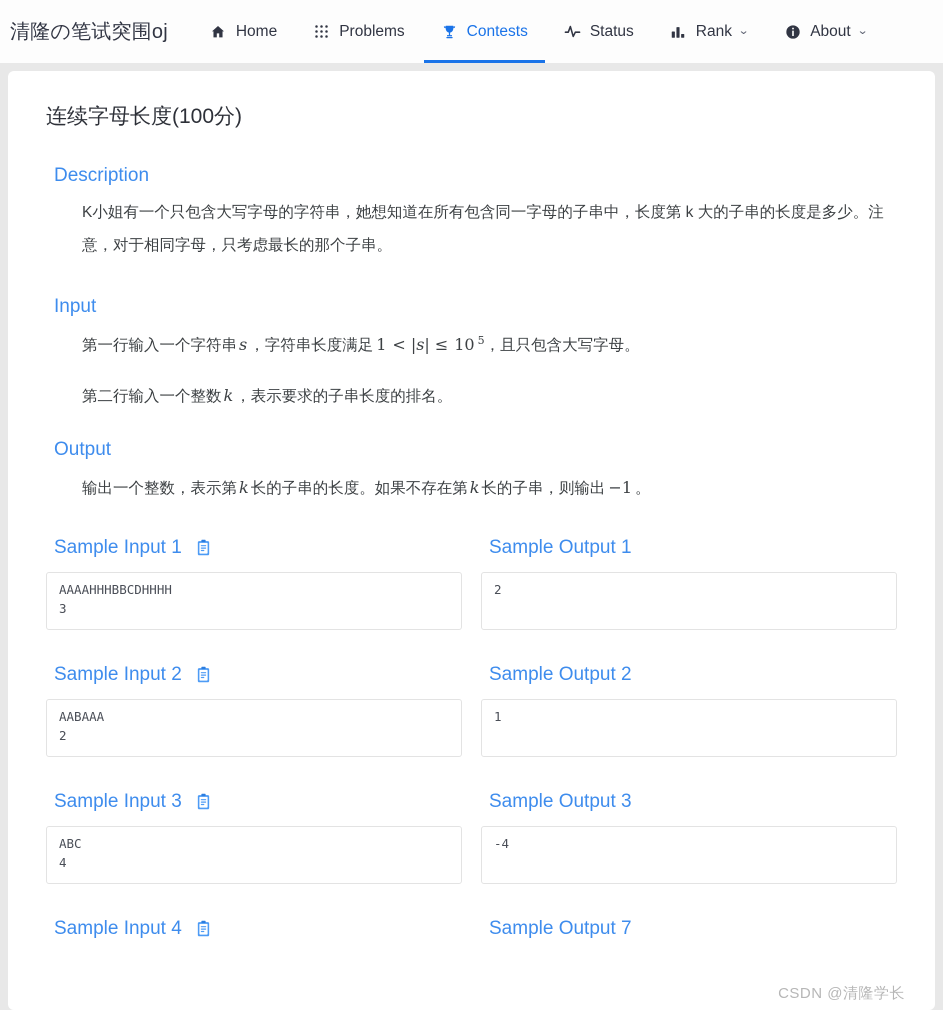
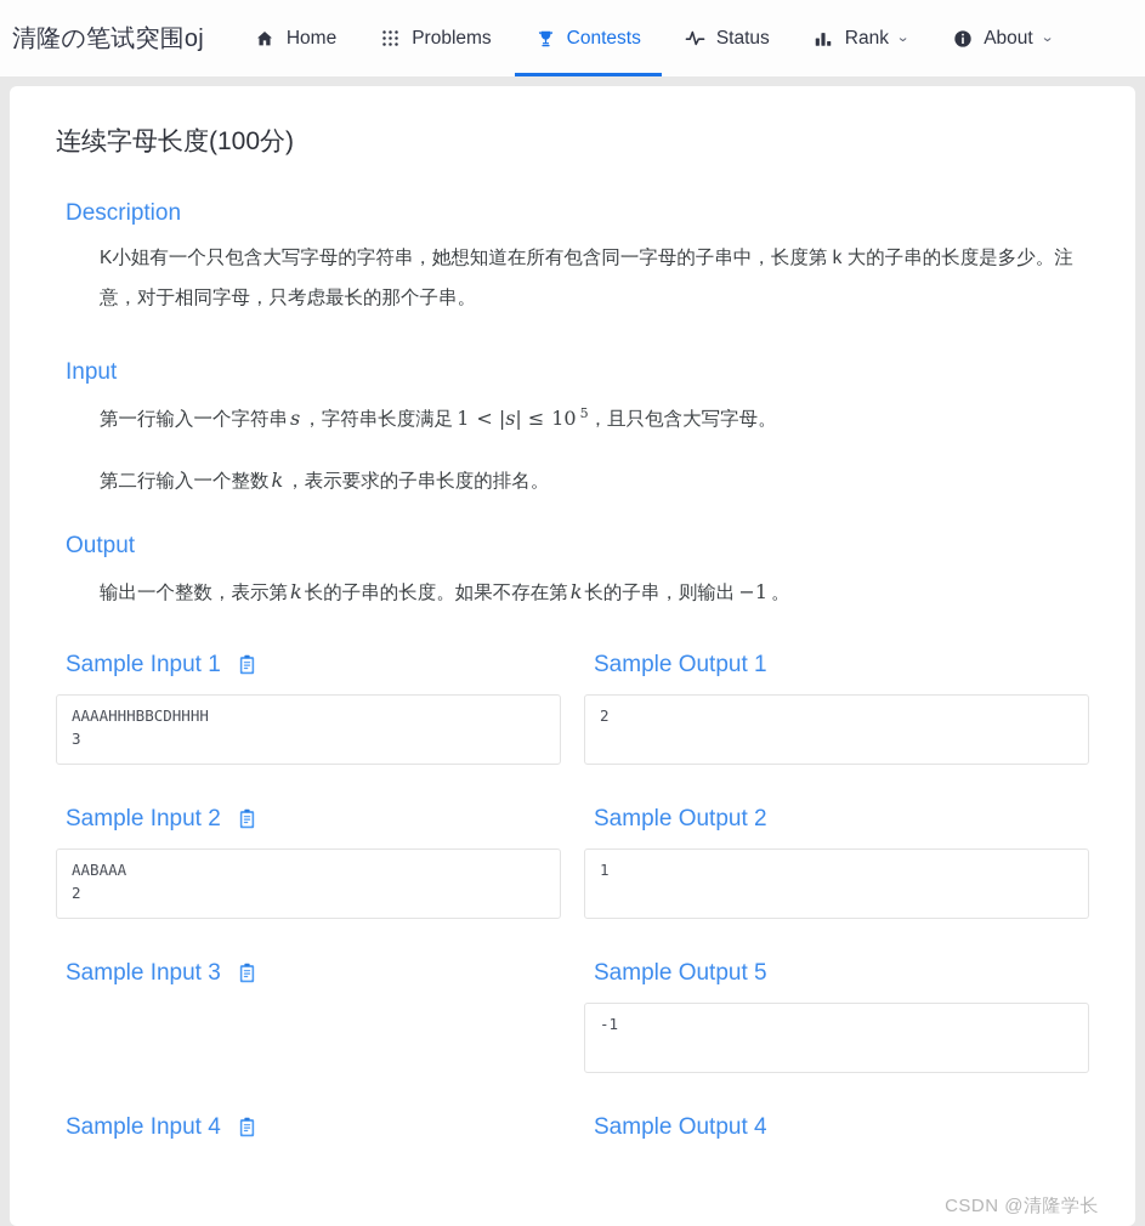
  清隆の笔试突围oj
  Home
  Problems
  Contests
  Status
  Rank
  ⌄
  About
  ⌄
  连续字母长度(100分)
  Description
  K小姐有一个只包含大写字母的字符串，她想知道在所有包含同一字母的子串中，长度第 k 大的子串的长度是多少。注意，对于相同字母，只考虑最长的那个子串。
  Input
  第一行输入一个字符串s，字符串长度满足 1 < |s| ≤ 10 5，且只包含大写字母。
  第二行输入一个整数k，表示要求的子串长度的排名。
  Output
  输出一个整数，表示第k长的子串的长度。如果不存在第k长的子串，则输出 −1 。
  Sample Input 1
  AAAAHHHBBCDHHHH
  3
  Sample Output 1
  2
  Sample Input 2
  AABAAA
  2
  Sample Output 2
  1
  Sample Input 3
- ABC
- 4
- Sample Output 3
+ Sample Output 5
- -4
+ -1
  Sample Input 4
- Sample Output 7
+ Sample Output 4
  CSDN @清隆学长
